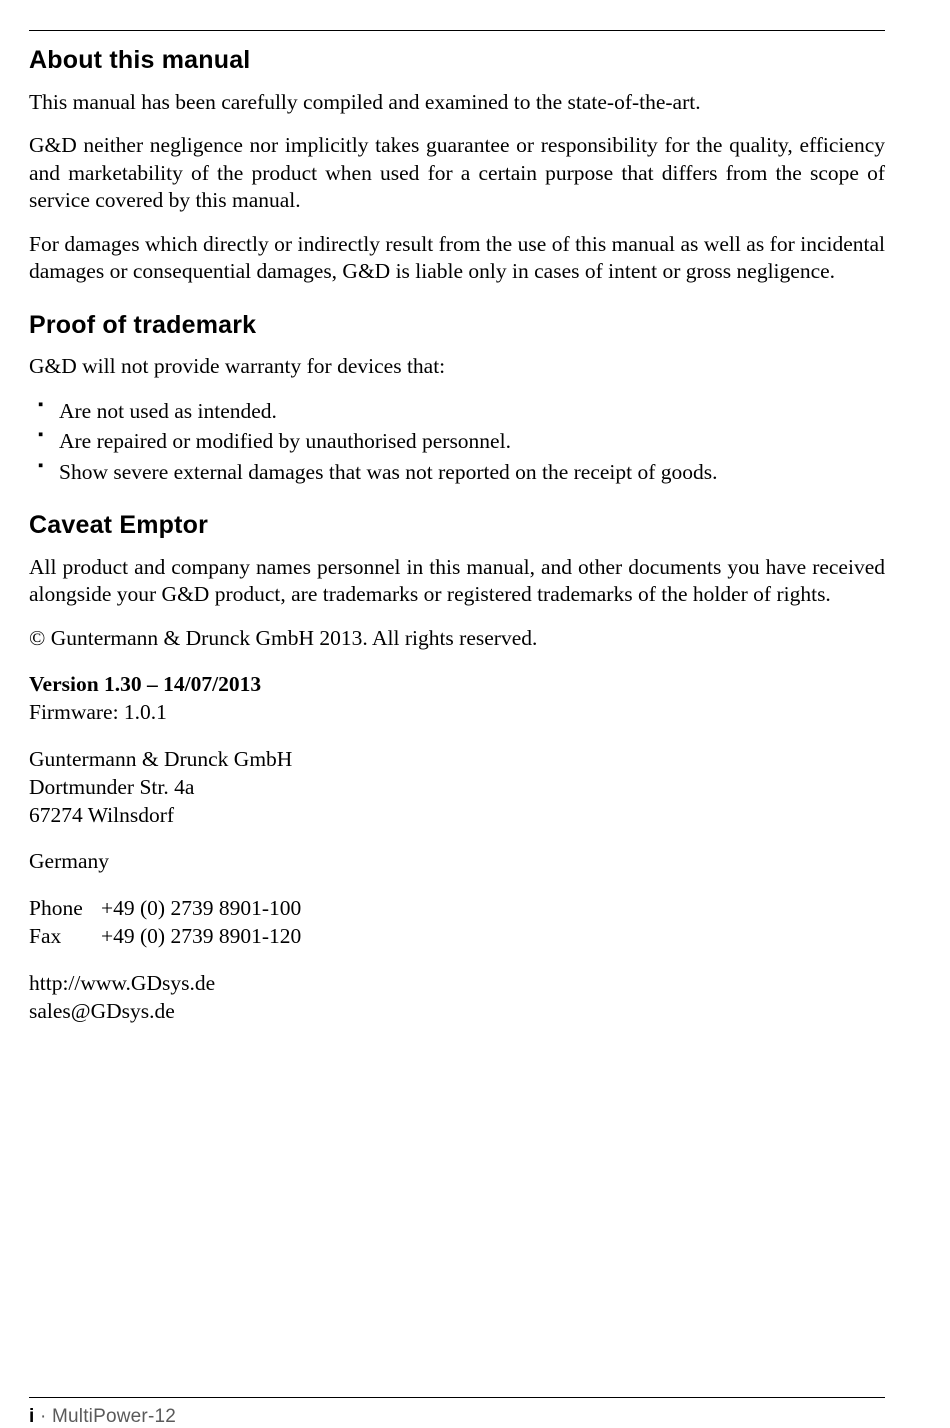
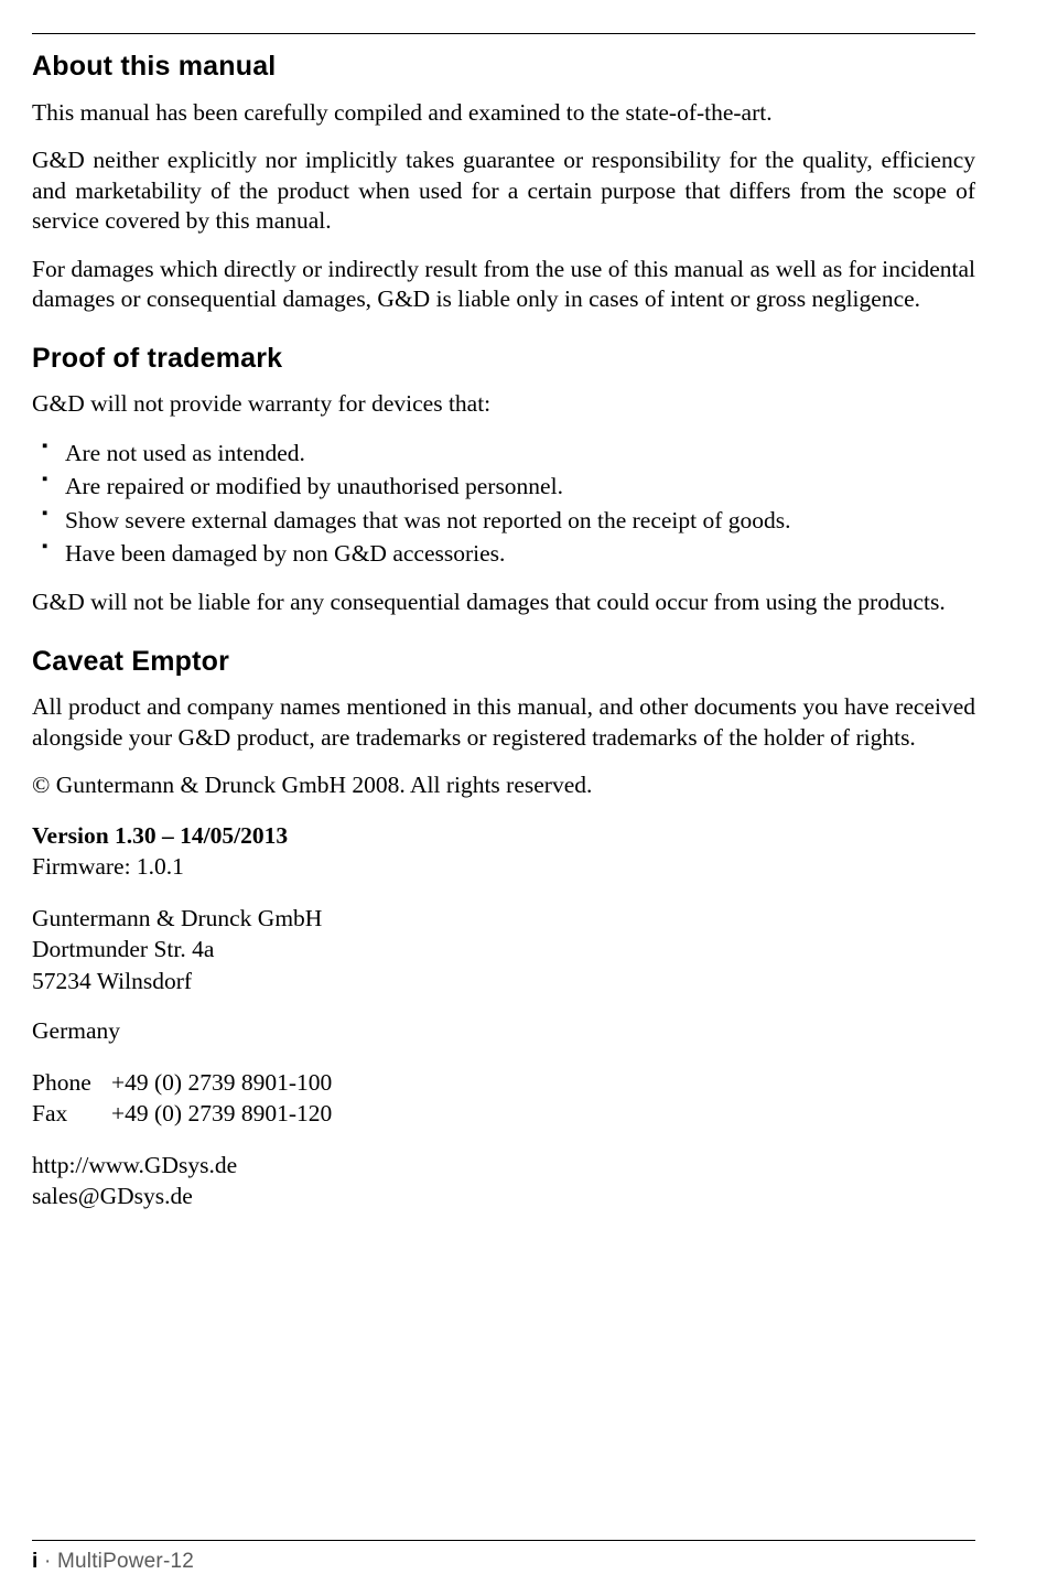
  About this manual
  This manual has been carefully compiled and examined to the state-of-the-art.
- G&D neither negligence nor implicitly takes guarantee or responsibility for the quality, efficiency and marketability of the product when used for a certain purpose that differs from the scope of service covered by this manual.
+ G&D neither explicitly nor implicitly takes guarantee or responsibility for the quality, efficiency and marketability of the product when used for a certain purpose that differs from the scope of service covered by this manual.
  For damages which directly or indirectly result from the use of this manual as well as for incidental damages or consequential damages, G&D is liable only in cases of intent or gross negligence.
  Proof of trademark
  G&D will not provide warranty for devices that:
  Are not used as intended.
  Are repaired or modified by unauthorised personnel.
  Show severe external damages that was not reported on the receipt of goods.
+ Have been damaged by non G&D accessories.
+ G&D will not be liable for any consequential damages that could occur from using the products.
  Caveat Emptor
- All product and company names personnel in this manual, and other documents you have received alongside your G&D product, are trademarks or registered trademarks of the holder of rights.
+ All product and company names mentioned in this manual, and other documents you have received alongside your G&D product, are trademarks or registered trademarks of the holder of rights.
- © Guntermann & Drunck GmbH 2013. All rights reserved.
+ © Guntermann & Drunck GmbH 2008. All rights reserved.
- Version 1.30 – 14/07/2013
+ Version 1.30 – 14/05/2013
  Firmware: 1.0.1
  Guntermann & Drunck GmbH
  Dortmunder Str. 4a
- 67274 Wilnsdorf
+ 57234 Wilnsdorf
  Germany
  Phone
  +49 (0) 2739 8901-100
  Fax
  +49 (0) 2739 8901-120
  http://www.GDsys.de
  sales@GDsys.de
  i · MultiPower-12
